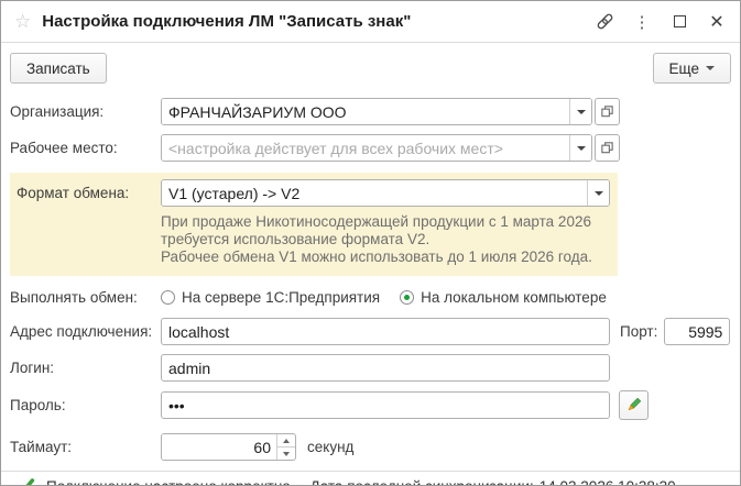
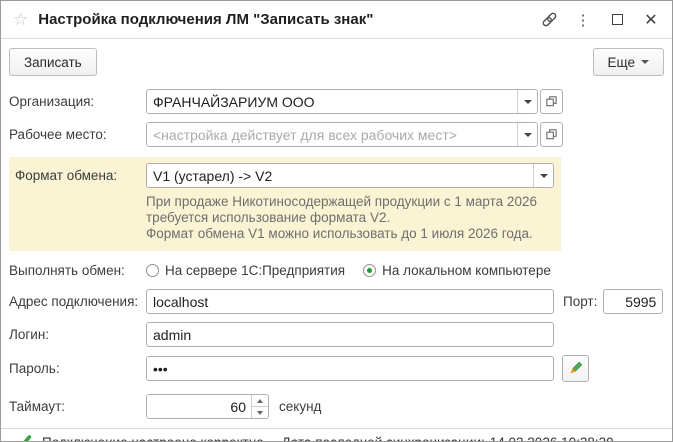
  ☆
  Настройка подключения ЛМ "Записать знак"
  ⋮
  ✕
  Записать
  Еще
  Организация:
  ФРАНЧАЙЗАРИУМ ООО
  Рабочее место:
  <настройка действует для всех рабочих мест>
  Формат обмена:
  V1 (устарел) -> V2
  При продаже Никотиносодержащей продукции с 1 марта 2026
  требуется использование формата V2.
- Рабочее обмена V1 можно использовать до 1 июля 2026 года.
+ Формат обмена V1 можно использовать до 1 июля 2026 года.
  Выполнять обмен:
  На сервере 1С:Предприятия
  На локальном компьютере
  Адрес подключения:
  localhost
  Порт:
  5995
  Логин:
  admin
  Пароль:
  •••
  Таймаут:
  60
  секунд
